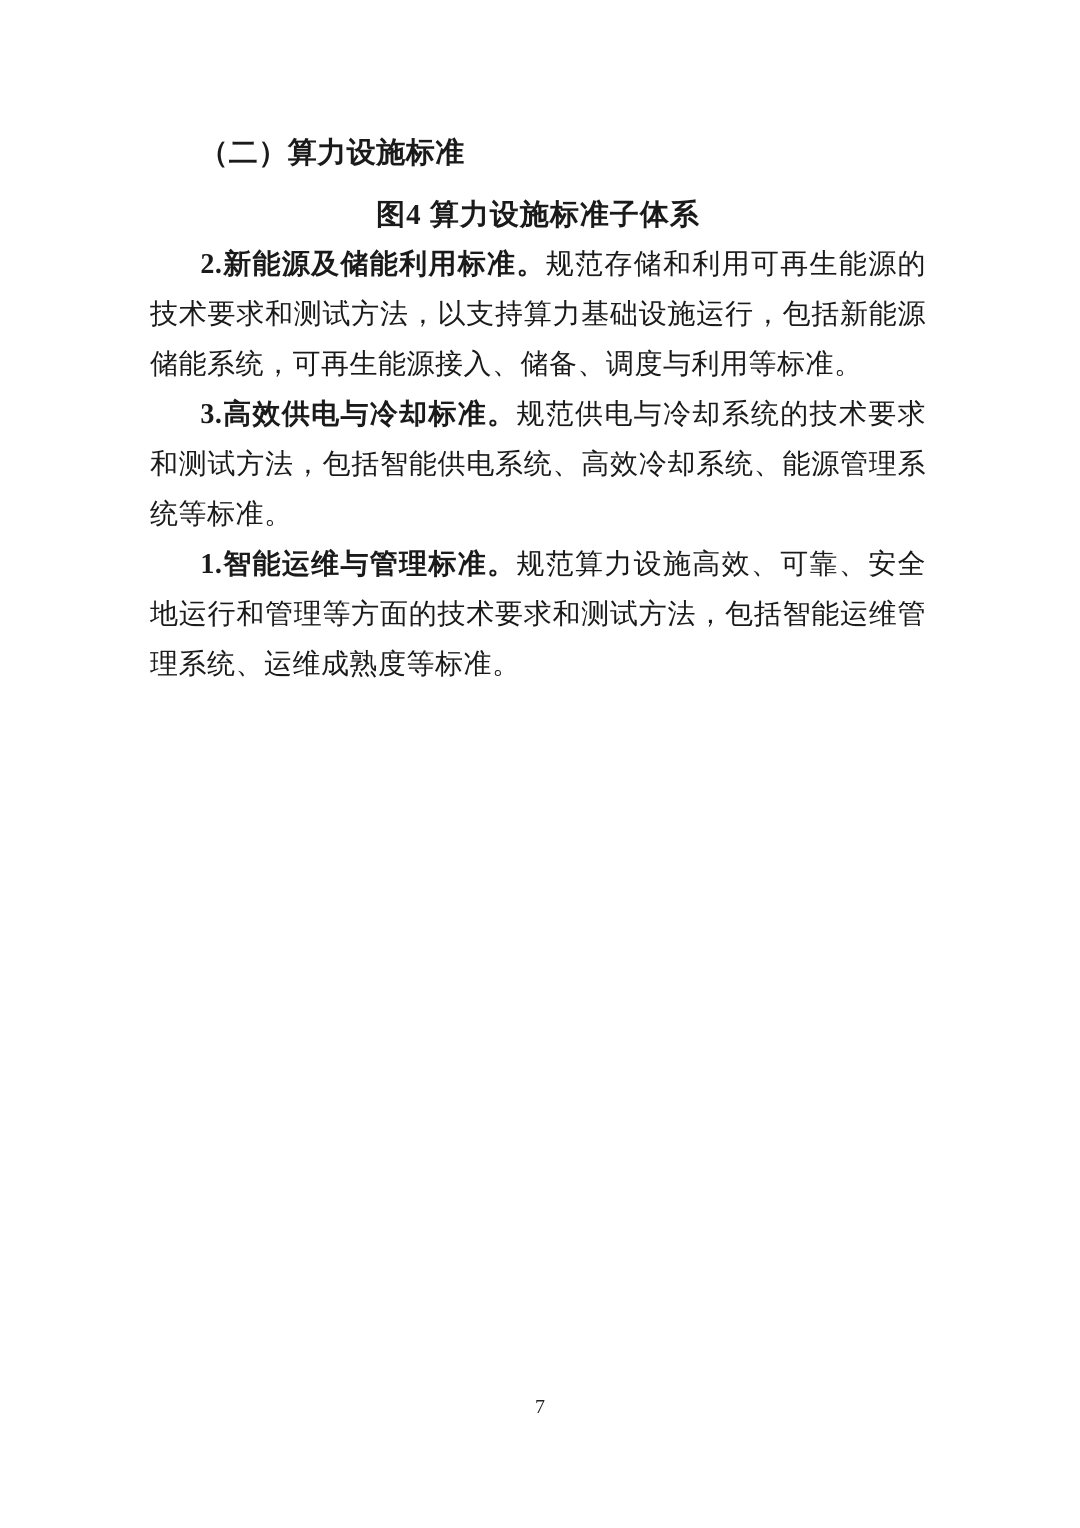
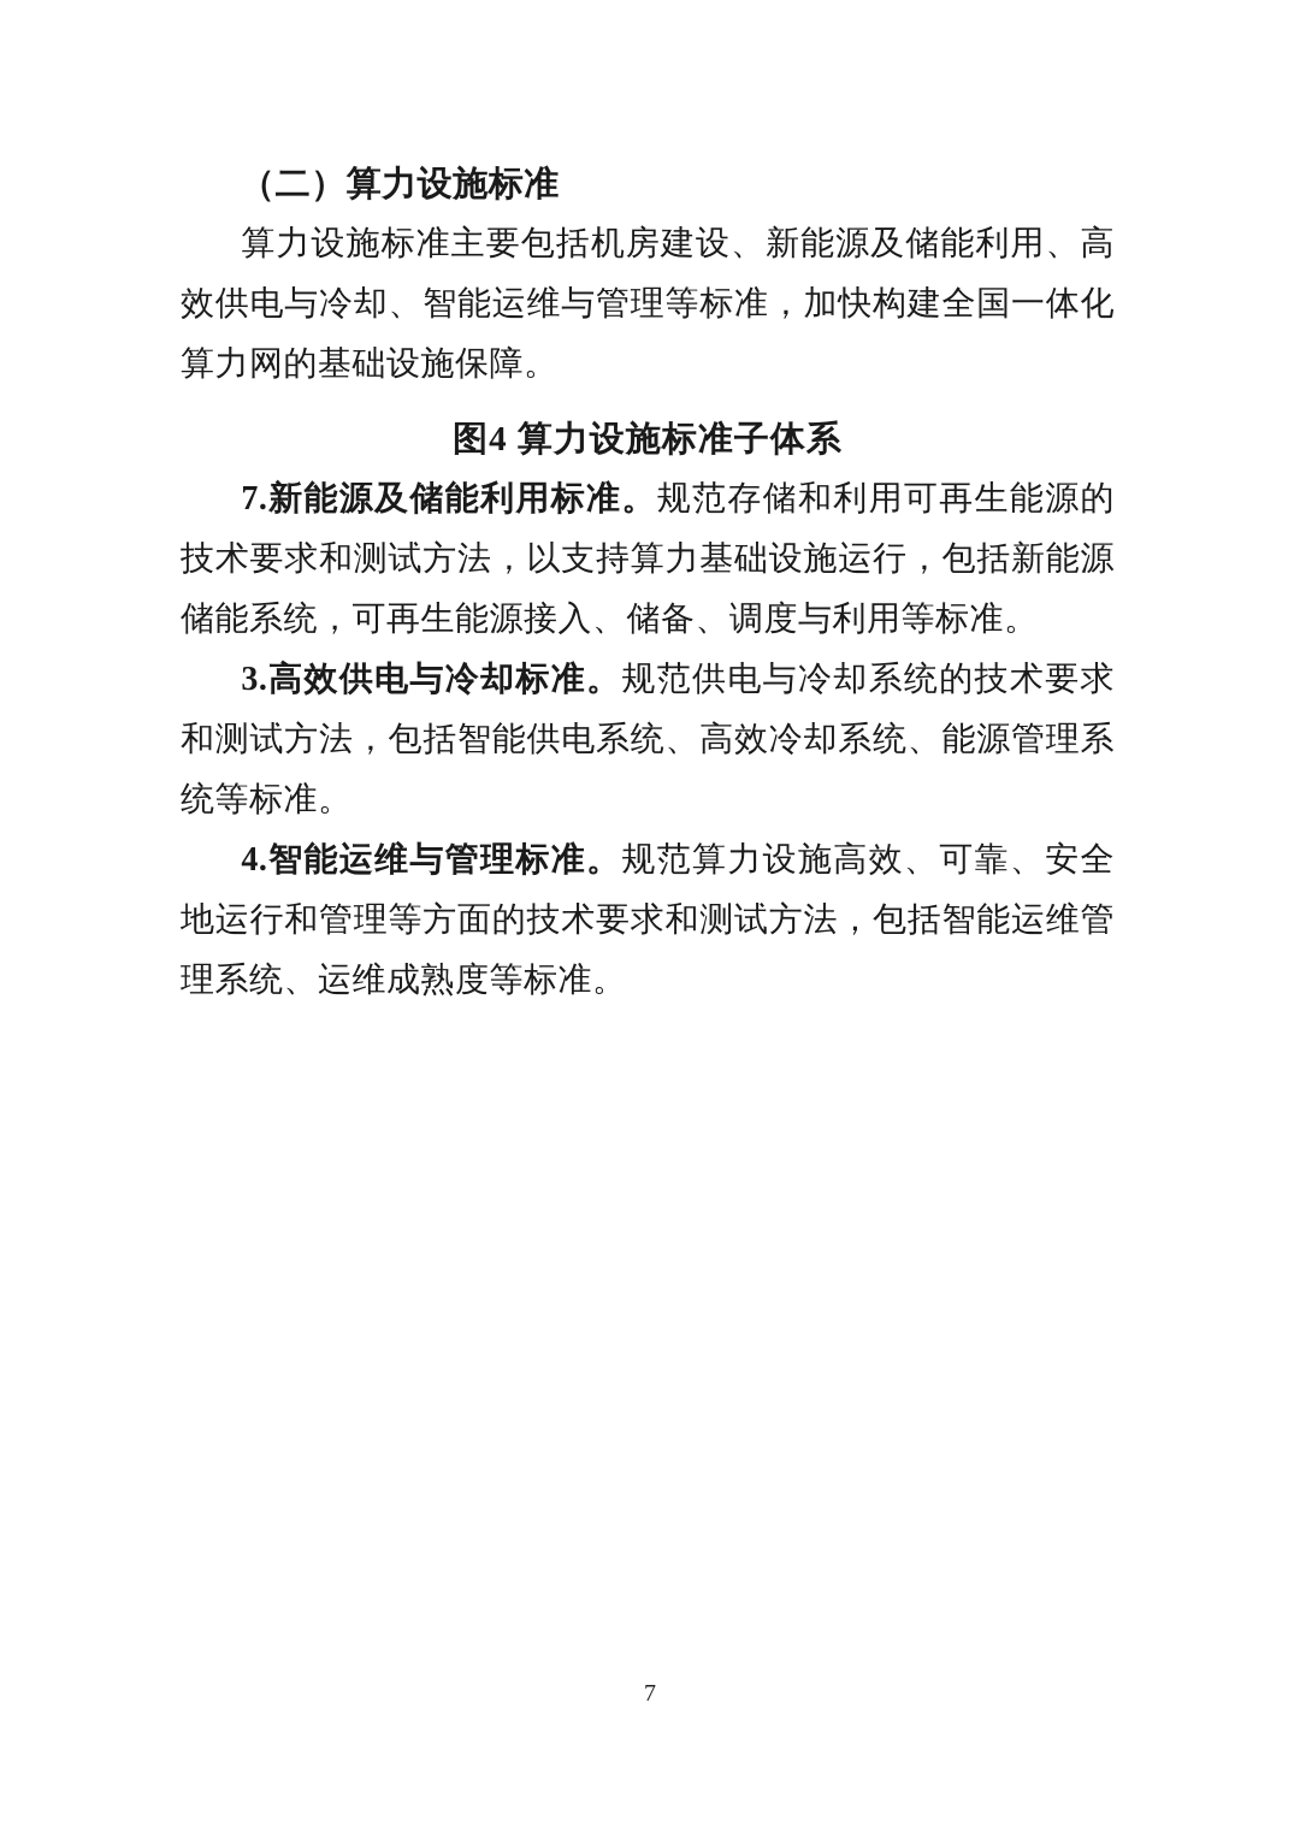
  （二）算力设施标准
+ 算力设施标准主要包括机房建设、新能源及储能利用、高效供电与冷却、智能运维与管理等标准，加快构建全国一体化算力网的基础设施保障。
  图4 算力设施标准子体系
- 2.新能源及储能利用标准。规范存储和利用可再生能源的技术要求和测试方法，以支持算力基础设施运行，包括新能源储能系统，可再生能源接入、储备、调度与利用等标准。
+ 7.新能源及储能利用标准。规范存储和利用可再生能源的技术要求和测试方法，以支持算力基础设施运行，包括新能源储能系统，可再生能源接入、储备、调度与利用等标准。
  3.高效供电与冷却标准。规范供电与冷却系统的技术要求和测试方法，包括智能供电系统、高效冷却系统、能源管理系统等标准。
- 1.智能运维与管理标准。规范算力设施高效、可靠、安全地运行和管理等方面的技术要求和测试方法，包括智能运维管理系统、运维成熟度等标准。
+ 4.智能运维与管理标准。规范算力设施高效、可靠、安全地运行和管理等方面的技术要求和测试方法，包括智能运维管理系统、运维成熟度等标准。
  7
